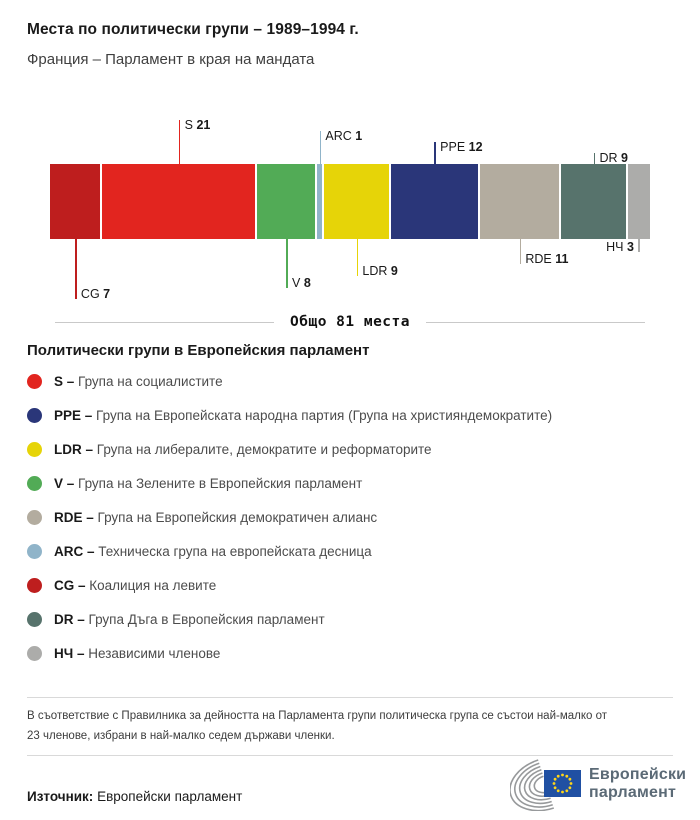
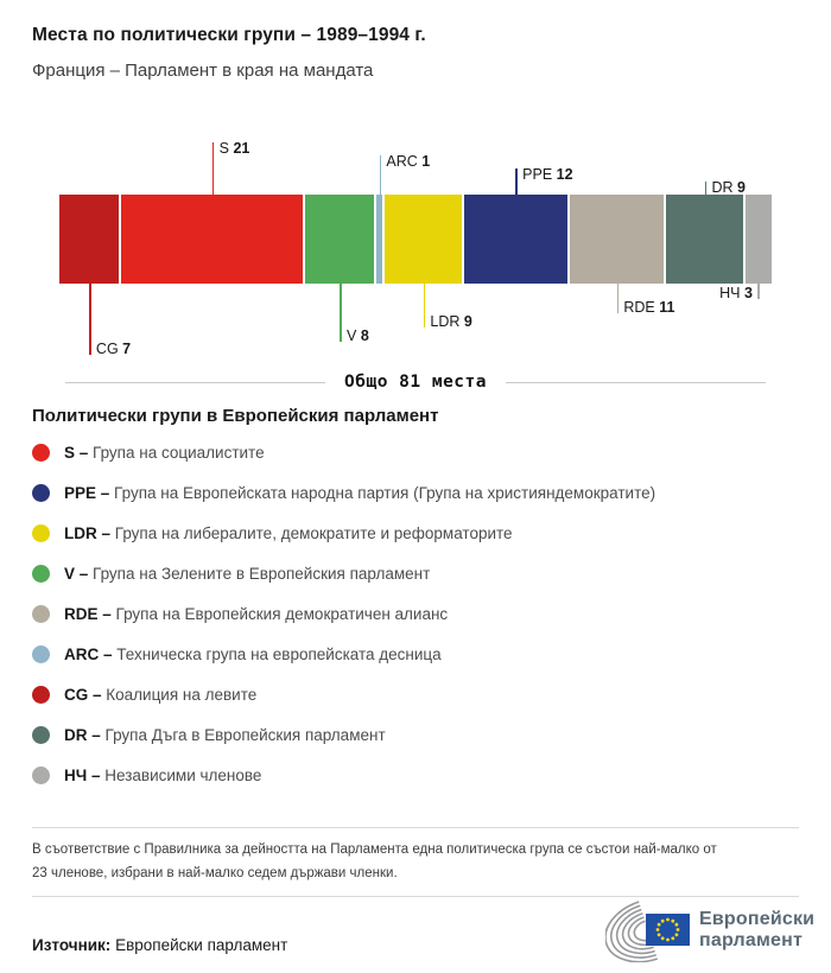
  Места по политически групи – 1989–1994 г.
  Франция – Парламент в края на мандата
  S 21
  ARC 1
  PPE 12
  DR 9
  CG 7
  V 8
  LDR 9
  RDE 11
  НЧ 3
  Общо 81 места
  Политически групи в Европейския парламент
  S – Група на социалистите
  PPE – Група на Европейската народна партия (Група на християндемократите)
  LDR – Група на либералите, демократите и реформаторите
  V – Група на Зелените в Европейския парламент
  RDE – Група на Европейския демократичен алианс
  ARC – Техническа група на европейската десница
  CG – Коалиция на левите
  DR – Група Дъга в Европейския парламент
  НЧ – Независими членове
- В съответствие с Правилника за дейността на Парламента групи политическа група се състои най-малко от
+ В съответствие с Правилника за дейността на Парламента една политическа група се състои най-малко от
  23 членове, избрани в най-малко седем държави членки.
  Източник: Европейски парламент
  Европейски
  парламент
